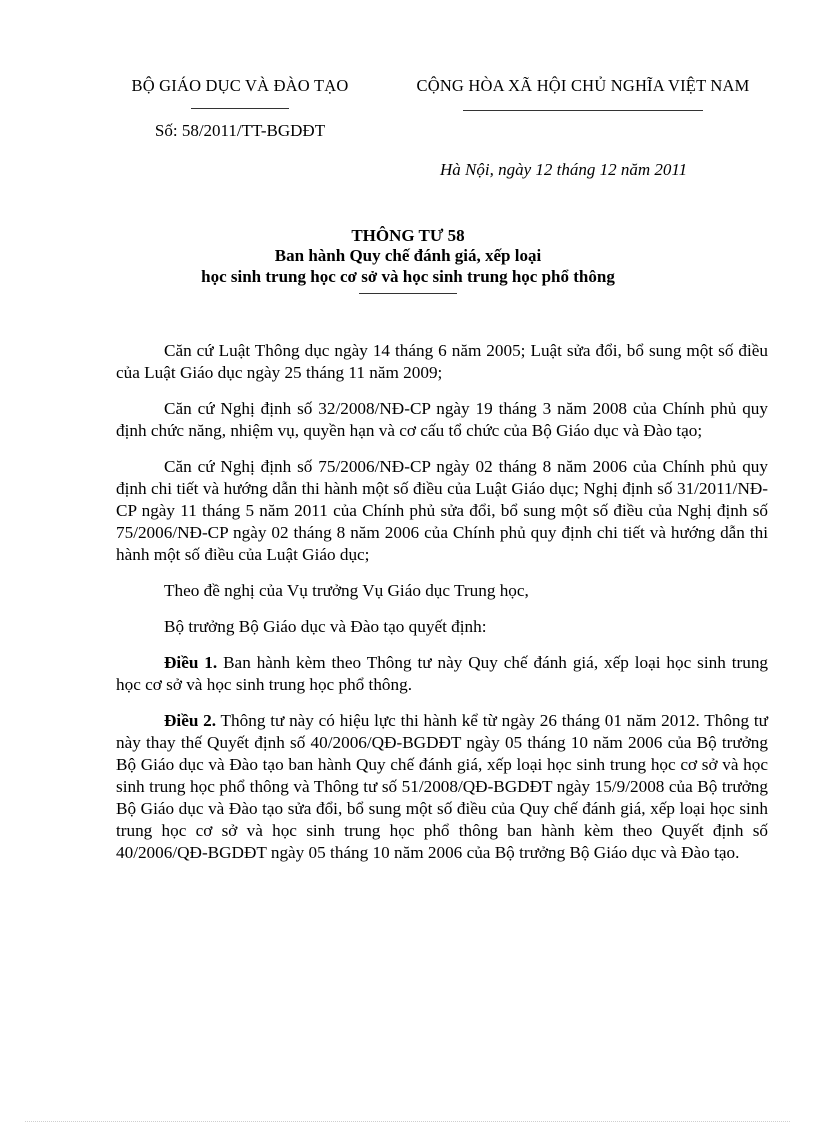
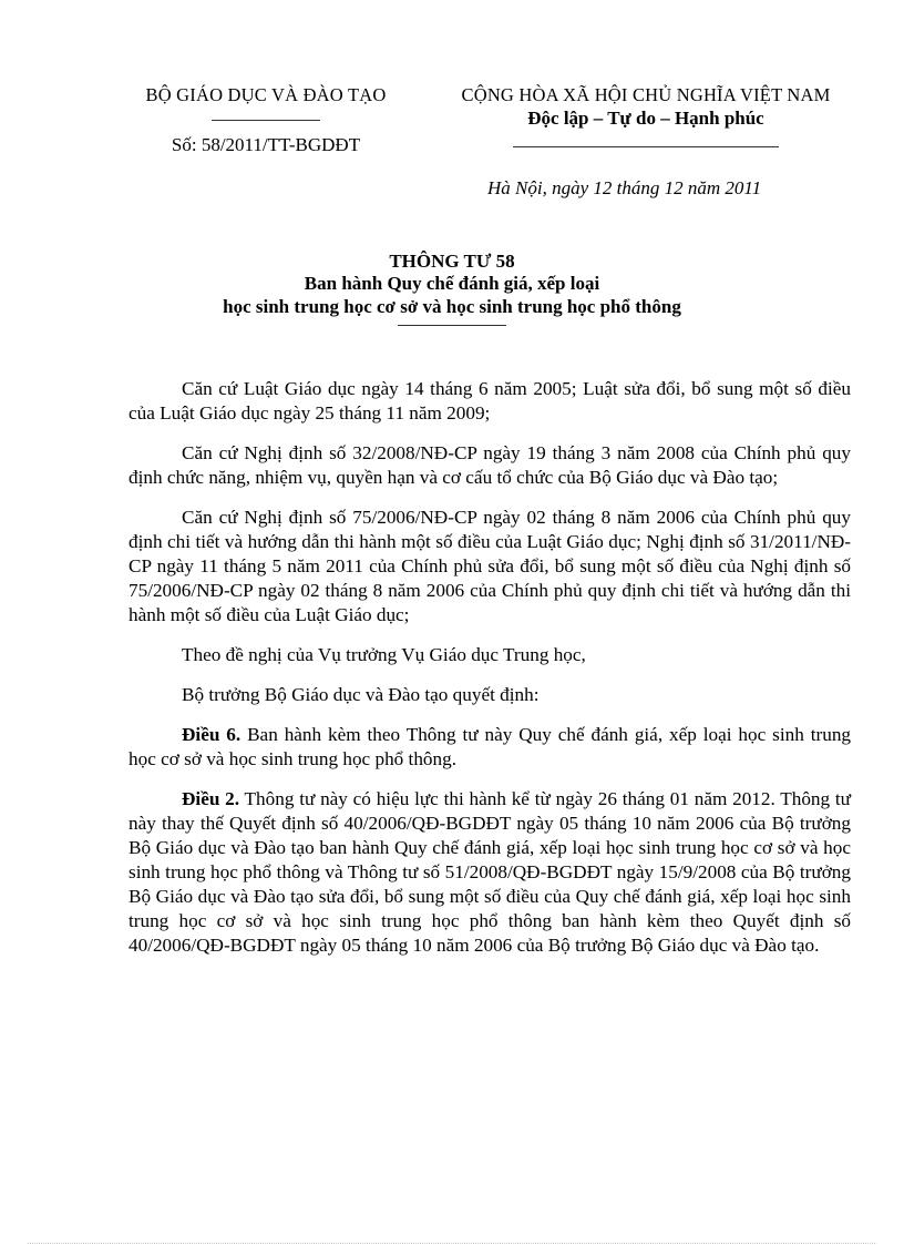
  BỘ GIÁO DỤC VÀ ĐÀO TẠO
  Số: 58/2011/TT-BGDĐT
  CỘNG HÒA XÃ HỘI CHỦ NGHĨA VIỆT NAM
+ Độc lập – Tự do – Hạnh phúc
  Hà Nội, ngày 12 tháng 12 năm 2011
  THÔNG TƯ 58
  Ban hành Quy chế đánh giá, xếp loại
  học sinh trung học cơ sở và học sinh trung học phổ thông
- Căn cứ Luật Thông dục ngày 14 tháng 6 năm 2005; Luật sửa đổi, bổ sung một số điều của Luật Giáo dục ngày 25 tháng 11 năm 2009;
+ Căn cứ Luật Giáo dục ngày 14 tháng 6 năm 2005; Luật sửa đổi, bổ sung một số điều của Luật Giáo dục ngày 25 tháng 11 năm 2009;
  Căn cứ Nghị định số 32/2008/NĐ-CP ngày 19 tháng 3 năm 2008 của Chính phủ quy định chức năng, nhiệm vụ, quyền hạn và cơ cấu tổ chức của Bộ Giáo dục và Đào tạo;
  Căn cứ Nghị định số 75/2006/NĐ-CP ngày 02 tháng 8 năm 2006 của Chính phủ quy định chi tiết và hướng dẫn thi hành một số điều của Luật Giáo dục; Nghị định số 31/2011/NĐ-CP ngày 11 tháng 5 năm 2011 của Chính phủ sửa đổi, bổ sung một số điều của Nghị định số 75/2006/NĐ-CP ngày 02 tháng 8 năm 2006 của Chính phủ quy định chi tiết và hướng dẫn thi hành một số điều của Luật Giáo dục;
  Theo đề nghị của Vụ trưởng Vụ Giáo dục Trung học,
  Bộ trưởng Bộ Giáo dục và Đào tạo quyết định:
- Điều 1. Ban hành kèm theo Thông tư này Quy chế đánh giá, xếp loại học sinh trung học cơ sở và học sinh trung học phổ thông.
+ Điều 6. Ban hành kèm theo Thông tư này Quy chế đánh giá, xếp loại học sinh trung học cơ sở và học sinh trung học phổ thông.
  Điều 2. Thông tư này có hiệu lực thi hành kể từ ngày 26 tháng 01 năm 2012. Thông tư này thay thế Quyết định số 40/2006/QĐ-BGDĐT ngày 05 tháng 10 năm 2006 của Bộ trưởng Bộ Giáo dục và Đào tạo ban hành Quy chế đánh giá, xếp loại học sinh trung học cơ sở và học sinh trung học phổ thông và Thông tư số 51/2008/QĐ-BGDĐT ngày 15/9/2008 của Bộ trưởng Bộ Giáo dục và Đào tạo sửa đổi, bổ sung một số điều của Quy chế đánh giá, xếp loại học sinh trung học cơ sở và học sinh trung học phổ thông ban hành kèm theo Quyết định số 40/2006/QĐ-BGDĐT ngày 05 tháng 10 năm 2006 của Bộ trưởng Bộ Giáo dục và Đào tạo.
